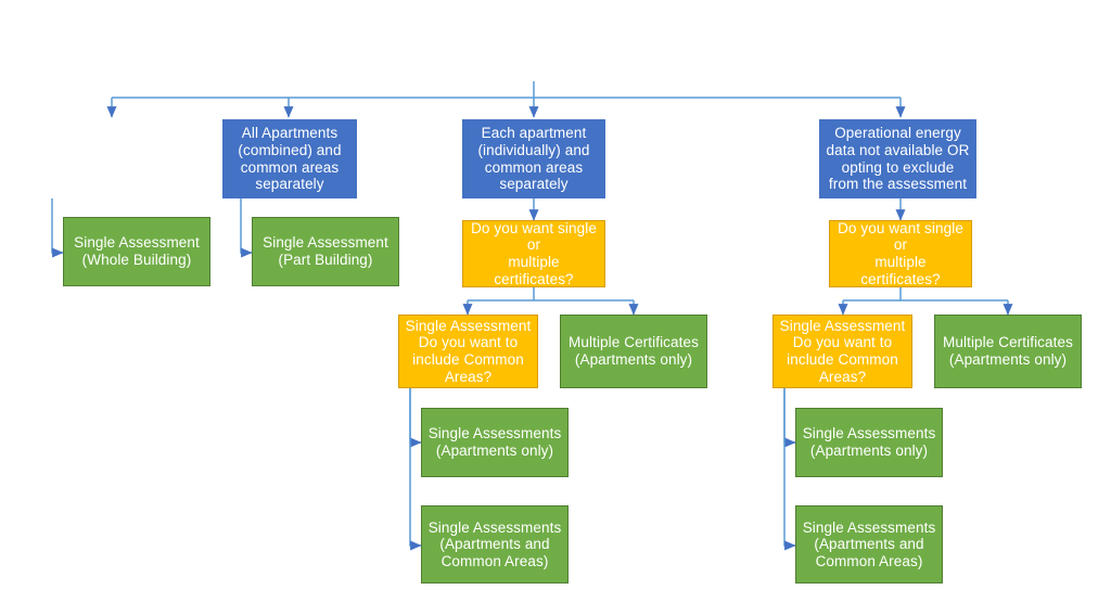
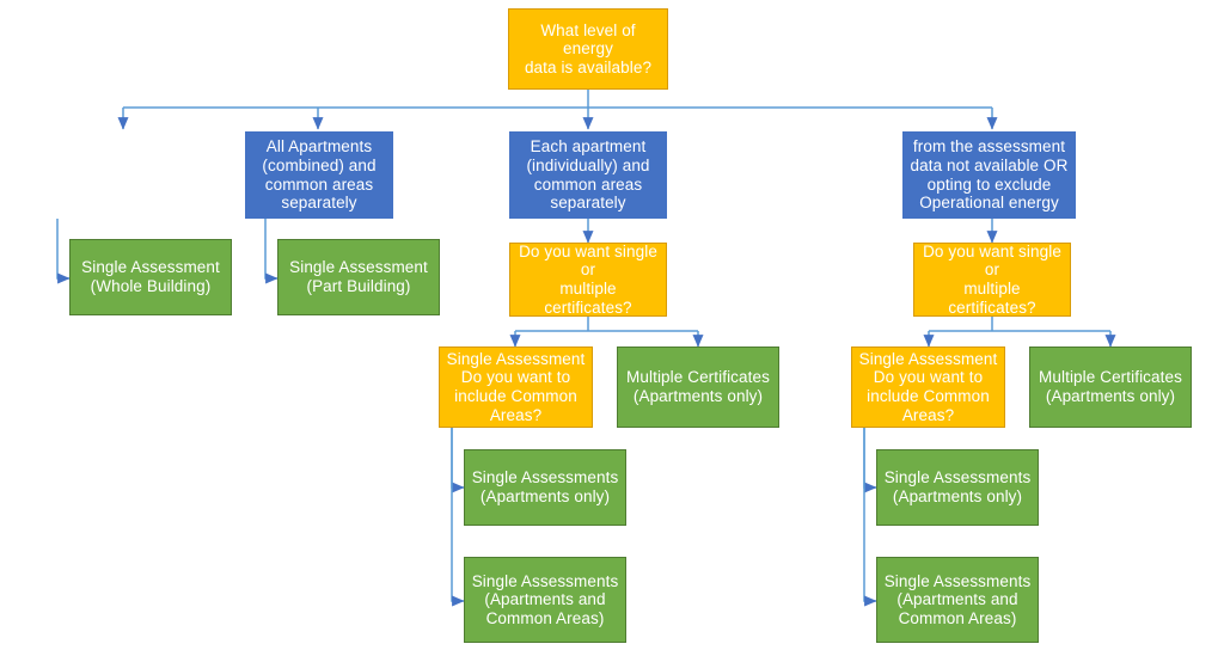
+ What level of energy
+ data is available?
  All Apartments
  (combined) and
  common areas
  separately
  Each apartment
  (individually) and
  common areas
  separately
- Operational energy
+ from the assessment
  data not available OR
  opting to exclude
- from the assessment
+ Operational energy
  Single Assessment
  (Whole Building)
  Single Assessment
  (Part Building)
  Do you want single or
  multiple certificates?
  Single Assessment
  Do you want to
  include Common
  Areas?
  Multiple Certificates
  (Apartments only)
  Single Assessments
  (Apartments only)
  Single Assessments
  (Apartments and
  Common Areas)
  Do you want single or
  multiple certificates?
  Single Assessment
  Do you want to
  include Common
  Areas?
  Multiple Certificates
  (Apartments only)
  Single Assessments
  (Apartments only)
  Single Assessments
  (Apartments and
  Common Areas)
